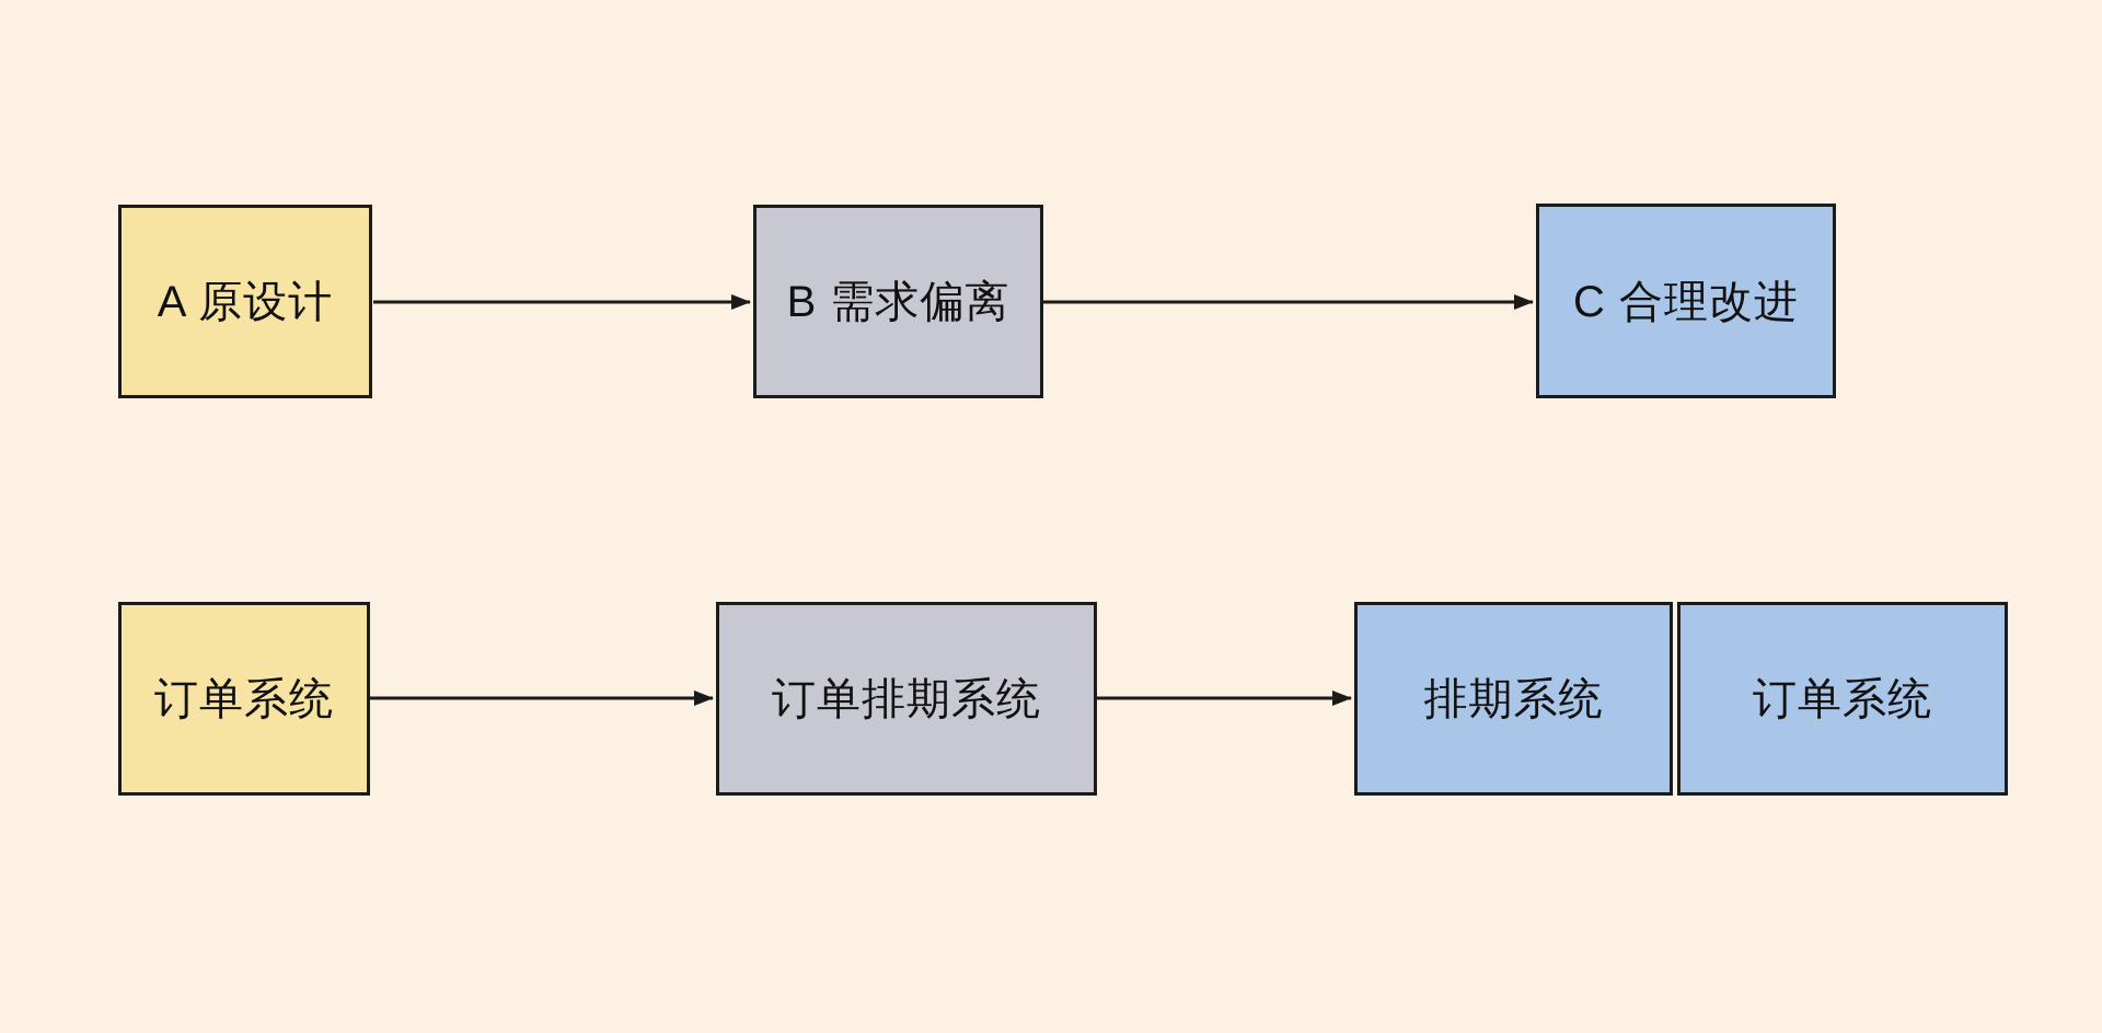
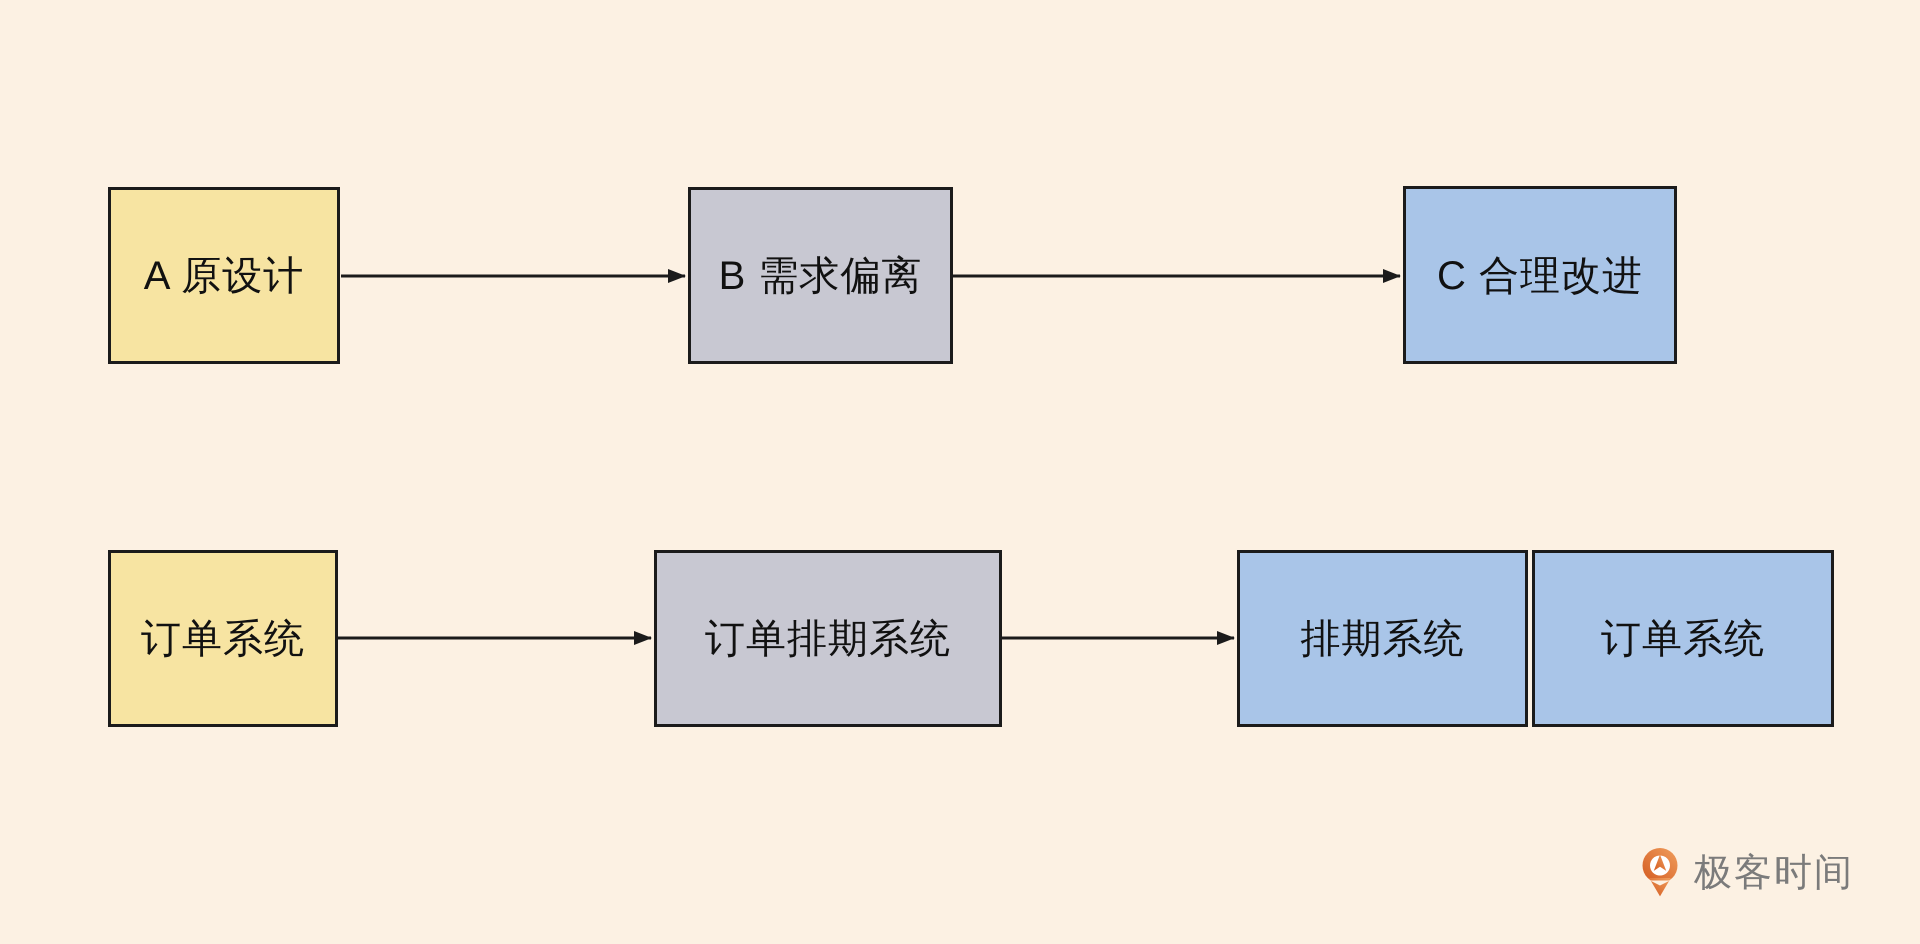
  A 原设计
  B 需求偏离
  C 合理改进
  订单系统
  订单排期系统
  排期系统
  订单系统
+ 极客时间
